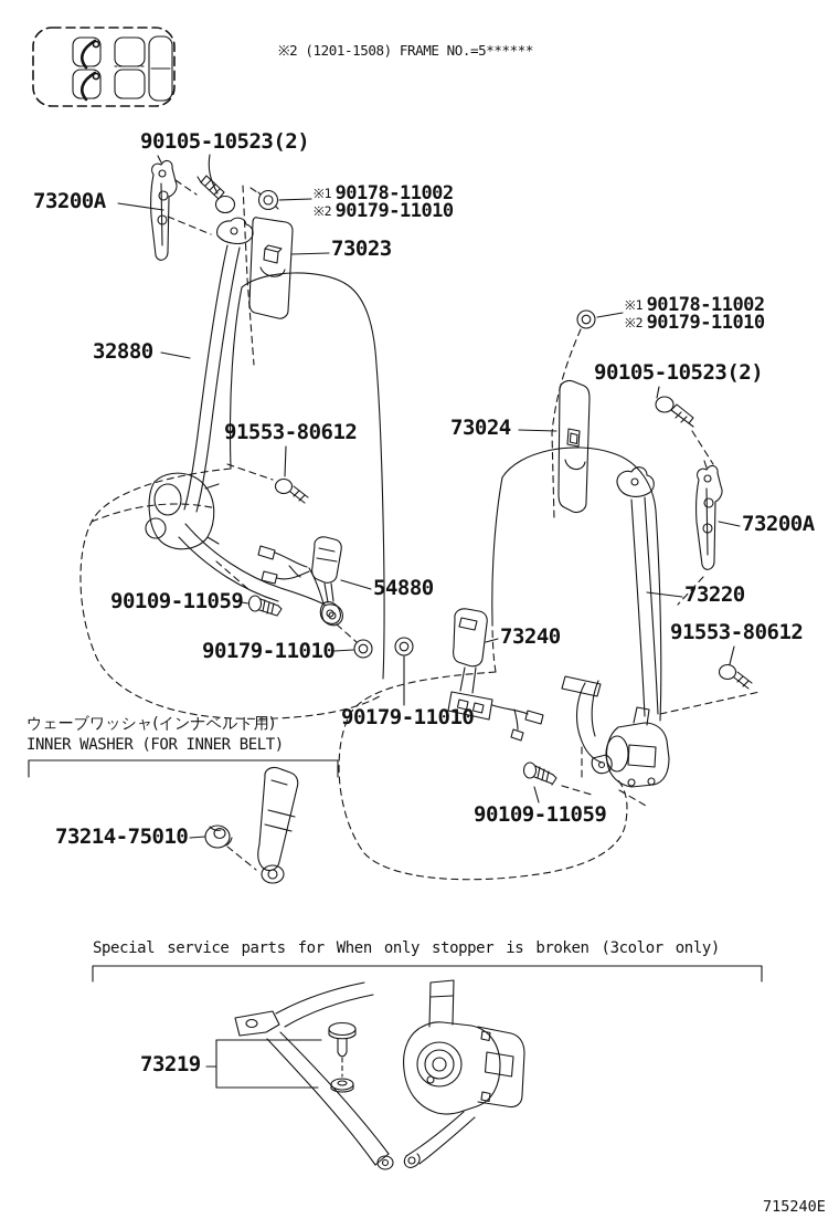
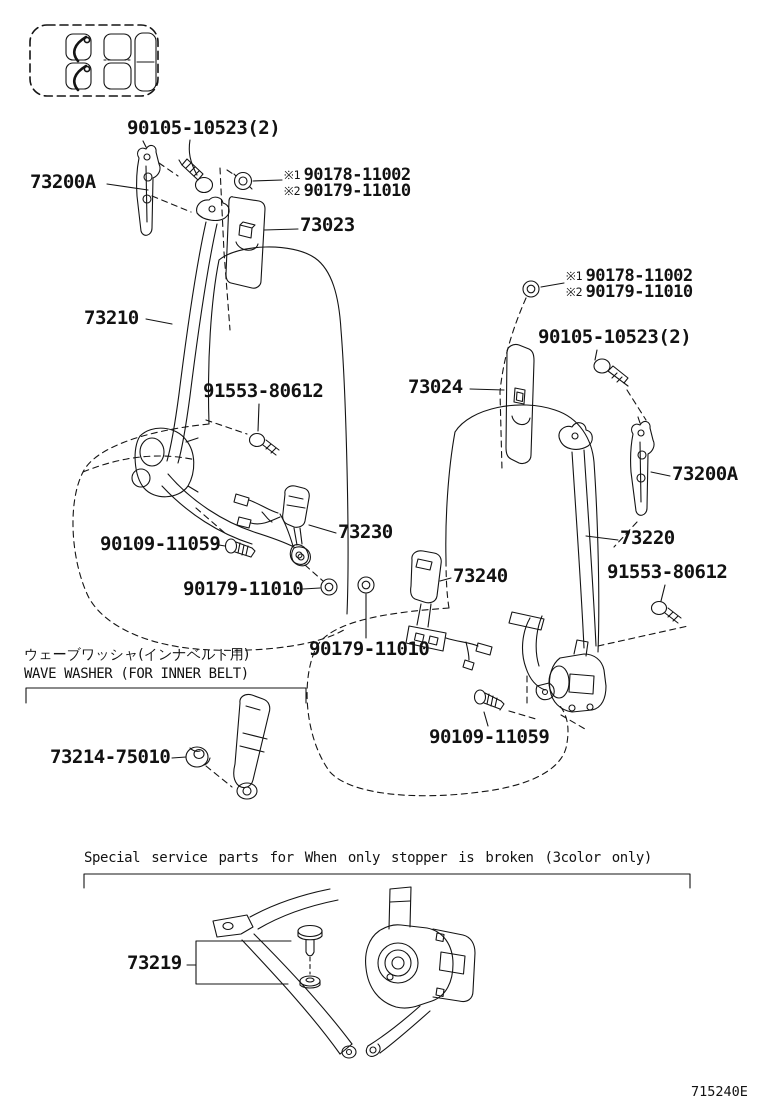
- ※2 (1201-1508) FRAME NO.=5******
  90105-10523(2)
  73200A
  ※1
  90178-11002
  ※2
  90179-11010
  73023
- 32880
+ 73210
  91553-80612
  ※1
  90178-11002
  ※2
  90179-11010
  90105-10523(2)
  73024
  73200A
  73220
  91553-80612
  90109-11059
- 54880
+ 73230
  90179-11010
  73240
  90179-11010
  90109-11059
  ウェーブワッシャ(インナベルト用)
- INNER WASHER (FOR INNER BELT)
+ WAVE WASHER (FOR INNER BELT)
  73214-75010
  Special service parts for When only stopper is broken (3color only)
  73219
  715240E
